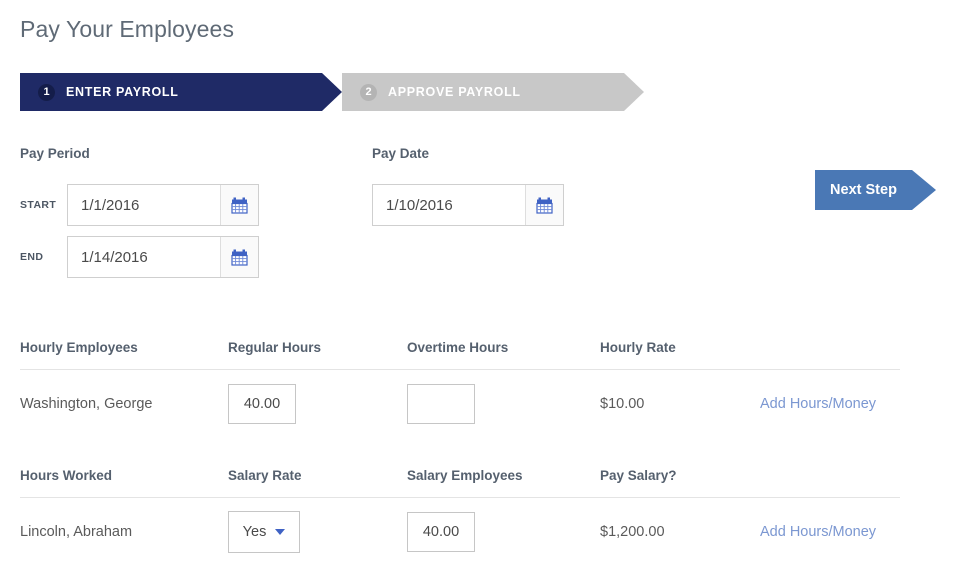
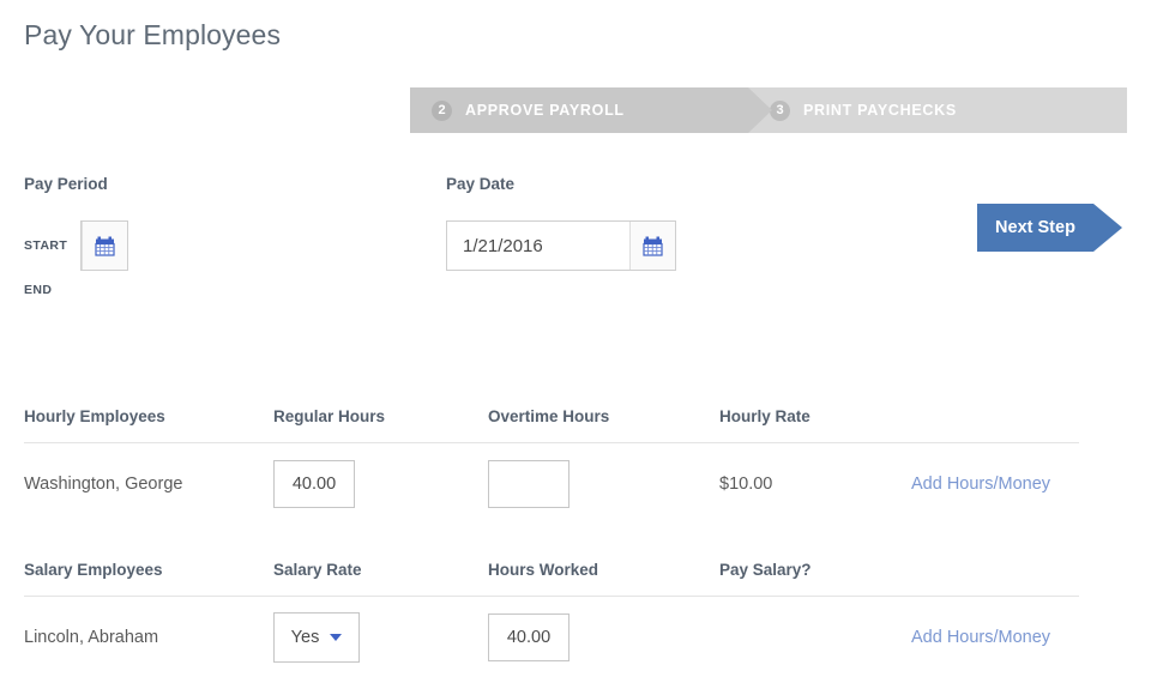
  Pay Your Employees
- 1
- ENTER PAYROLL
  2
  APPROVE PAYROLL
+ 3
+ PRINT PAYCHECKS
  Pay Period
  Pay Date
  START
- 1/1/2016
  END
- 1/14/2016
- 1/10/2016
+ 1/21/2016
  Next Step
  Hourly Employees
  Regular Hours
  Overtime Hours
  Hourly Rate
  Washington, George
  40.00
  $10.00
  Add Hours/Money
- Hours Worked
+ Salary Employees
  Salary Rate
- Salary Employees
+ Hours Worked
  Pay Salary?
  Lincoln, Abraham
  Yes
  40.00
- $1,200.00
  Add Hours/Money
